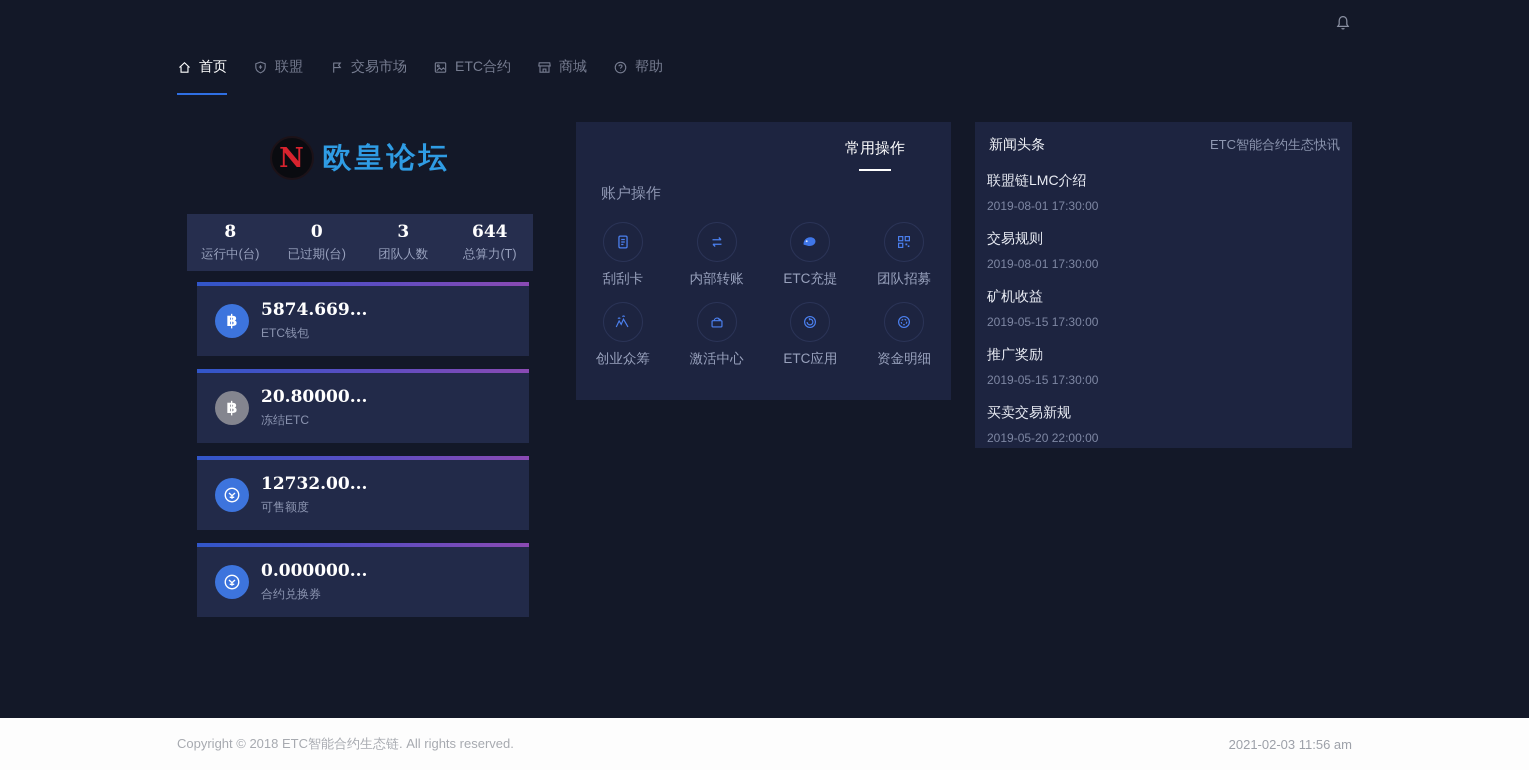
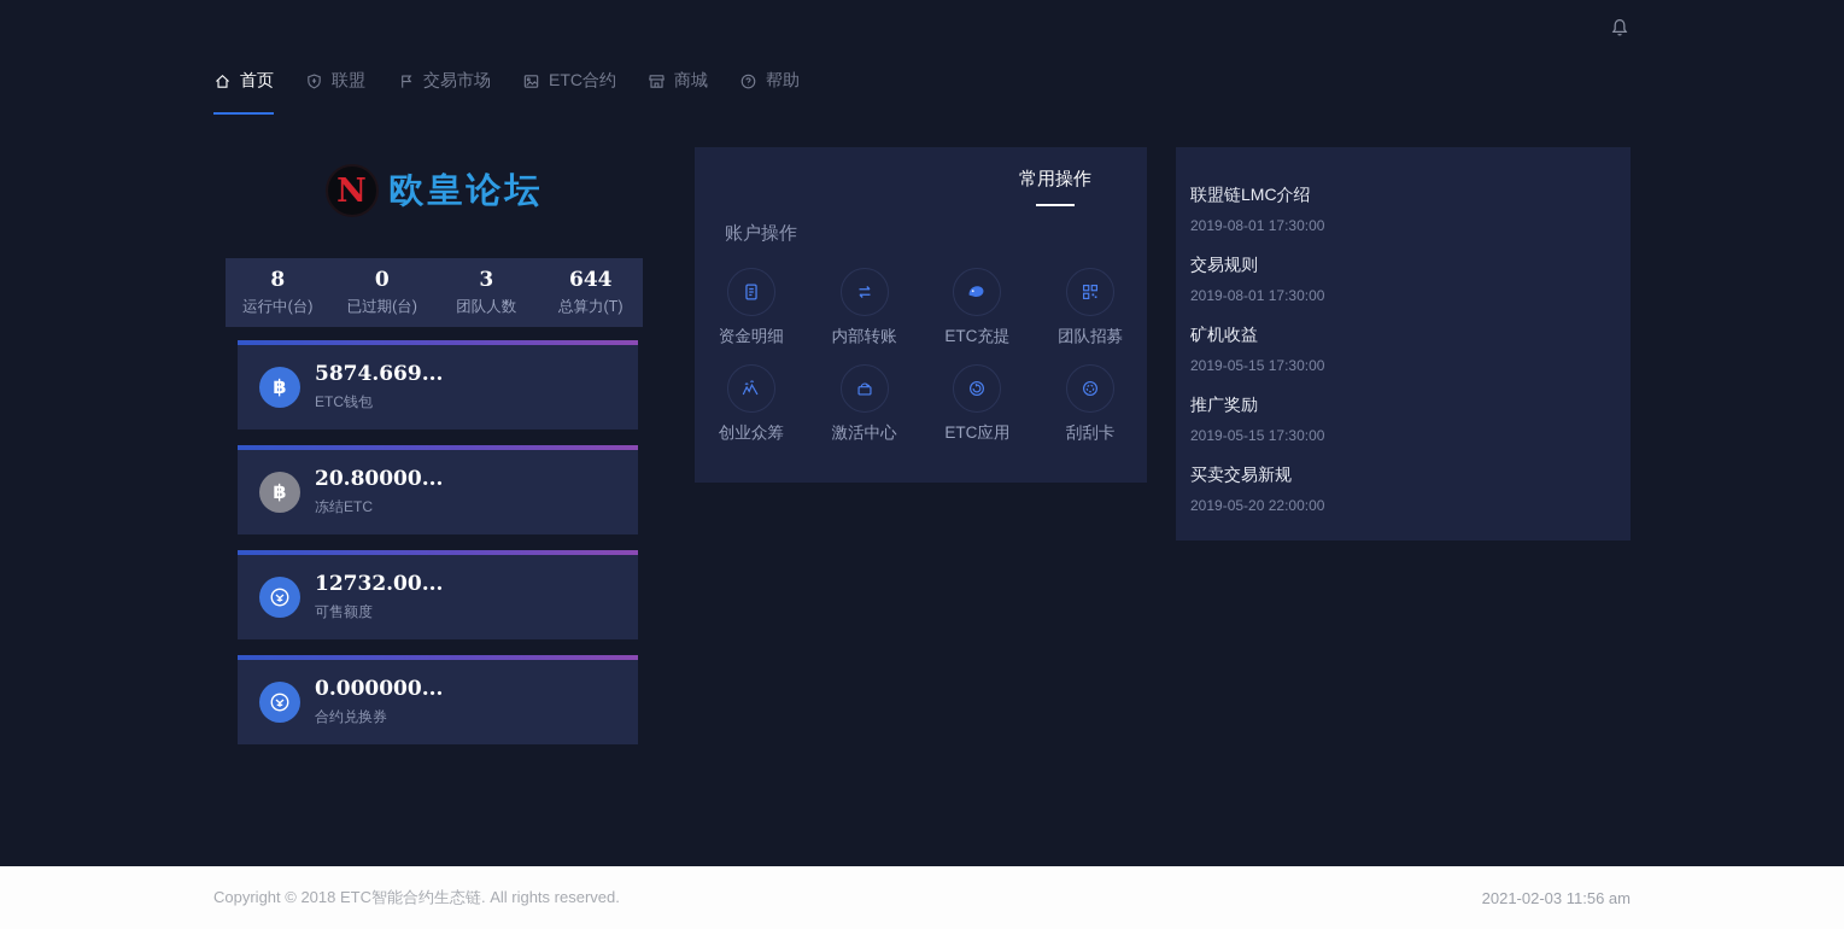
  首页
  联盟
  交易市场
  ETC合约
  商城
  帮助
  N
  欧皇论坛
  8
  运行中(台)
  0
  已过期(台)
  3
  团队人数
  644
  总算力(T)
  ฿
  5874.669...
  ETC钱包
  ฿
  20.80000...
  冻结ETC
  12732.00...
  可售额度
  0.000000...
  合约兑换券
  常用操作
  账户操作
- 刮刮卡
+ 资金明细
  内部转账
  ETC充提
  团队招募
  创业众筹
  激活中心
  ETC应用
- 资金明细
+ 刮刮卡
- 新闻头条
- ETC智能合约生态快讯
  联盟链LMC介绍
  2019-08-01 17:30:00
  交易规则
  2019-08-01 17:30:00
  矿机收益
  2019-05-15 17:30:00
  推广奖励
  2019-05-15 17:30:00
  买卖交易新规
  2019-05-20 22:00:00
  Copyright © 2018 ETC智能合约生态链. All rights reserved.
  2021-02-03 11:56 am
